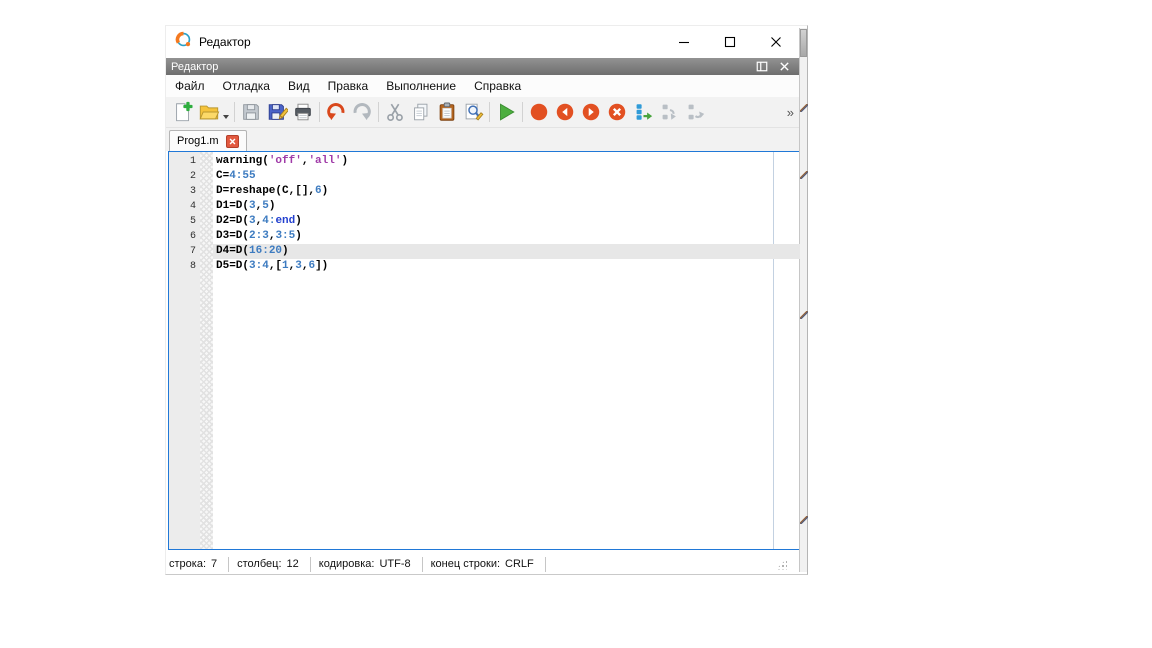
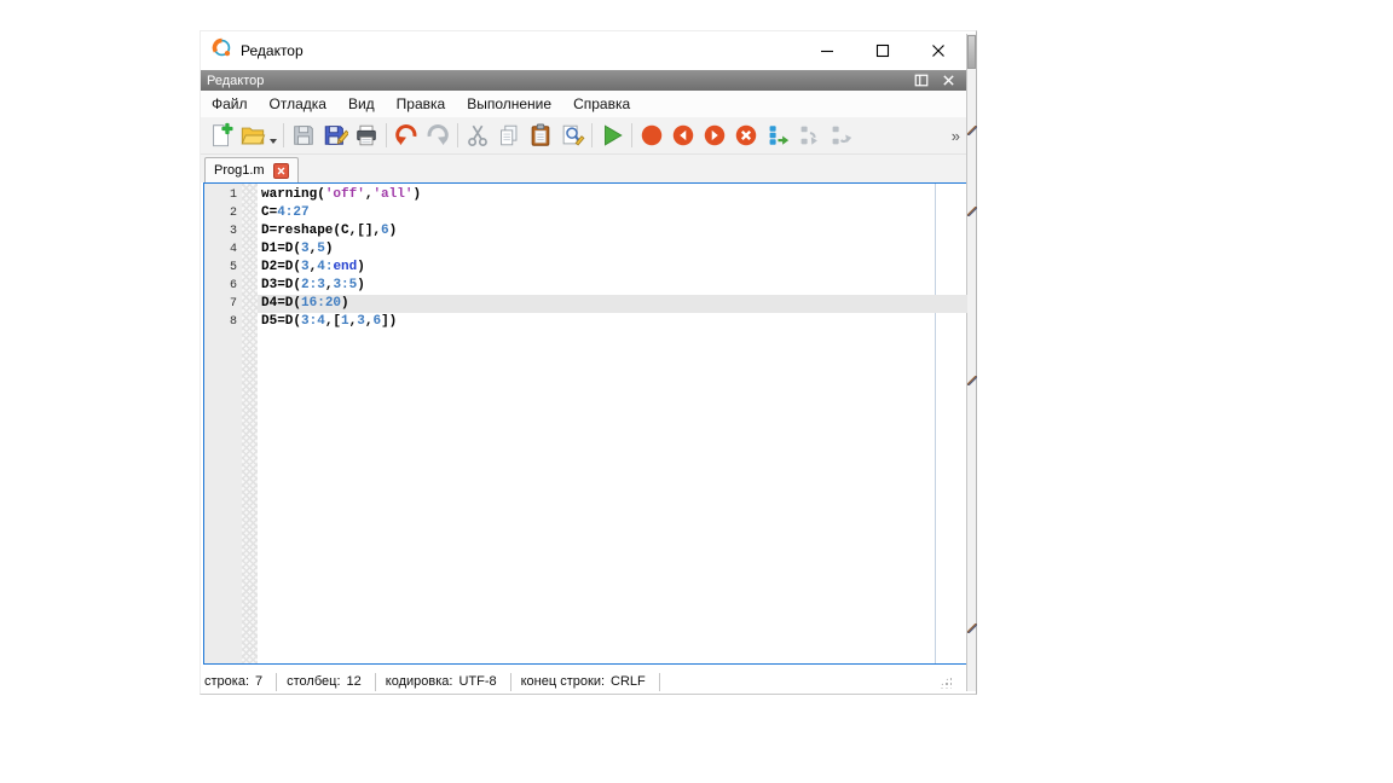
  Редактор
  Редактор
  Файл
  Отладка
  Вид
  Правка
  Выполнение
  Справка
  »
  Prog1.m
  1
  2
  3
  4
  5
  6
  7
  8
  warning('off','all')
- C=4:55
+ C=4:27
  D=reshape(C,[],6)
  D1=D(3,5)
  D2=D(3,4:end)
  D3=D(2:3,3:5)
  D4=D(16:20)
  D5=D(3:4,[1,3,6])
  строка:
  7
  столбец:
  12
  кодировка:
  UTF-8
  конец строки:
  CRLF
